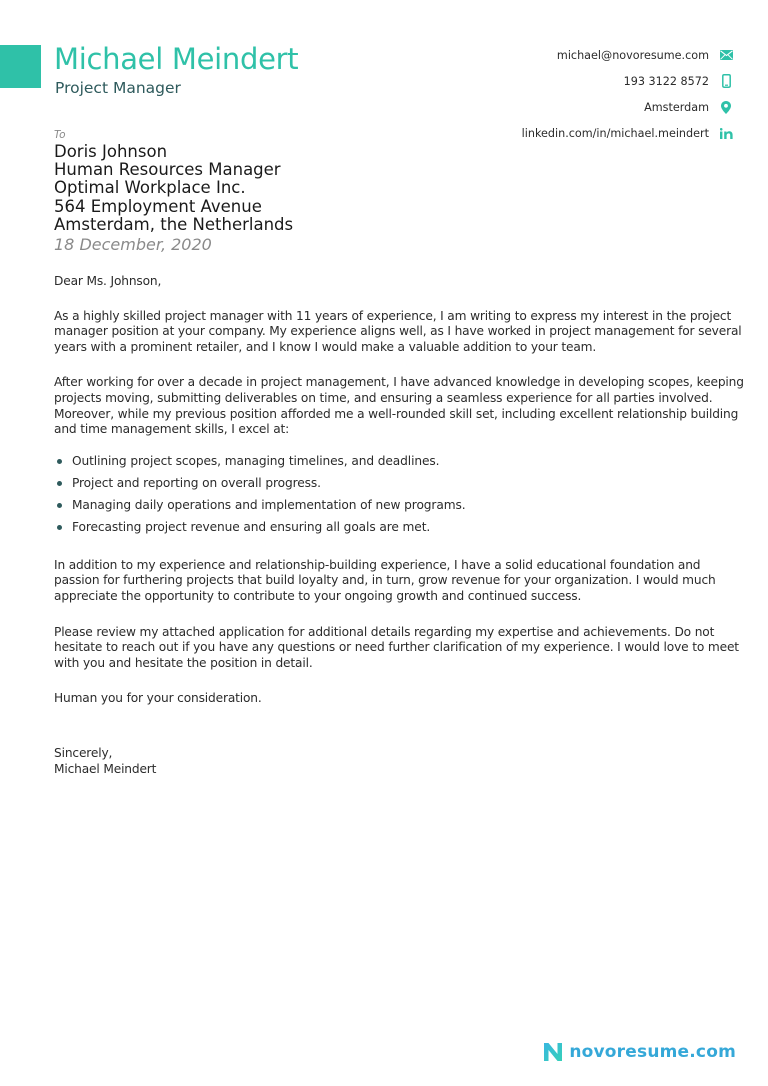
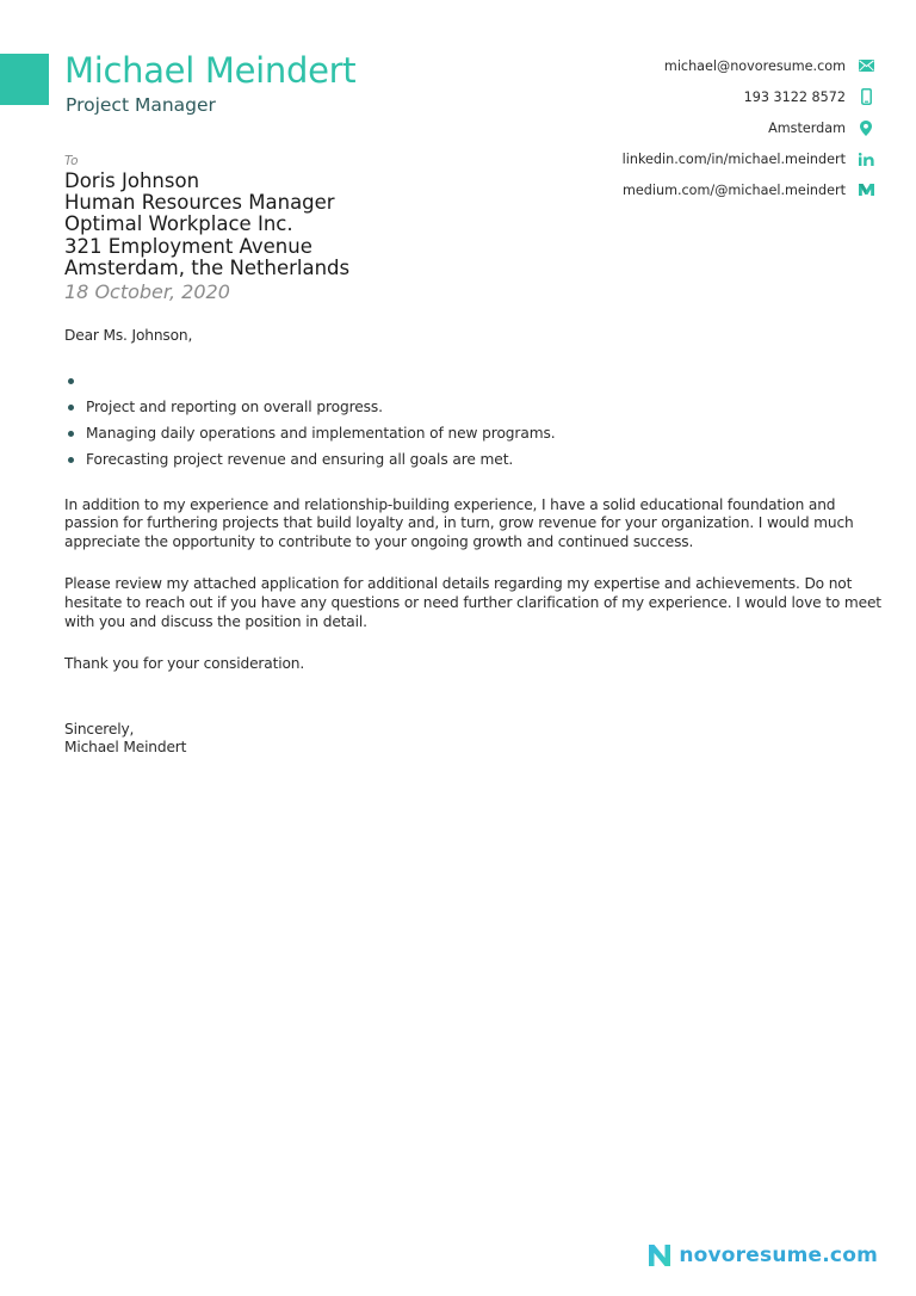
  Michael Meindert
  Project Manager
  michael@novoresume.com
  193 3122 8572
  Amsterdam
  linkedin.com/in/michael.meindert
+ medium.com/@michael.meindert
  To
  Doris Johnson
  Human Resources Manager
  Optimal Workplace Inc.
- 564 Employment Avenue
+ 321 Employment Avenue
  Amsterdam, the Netherlands
- 18 December, 2020
+ 18 October, 2020
  Dear Ms. Johnson,
- As a highly skilled project manager with 11 years of experience, I am writing to express my interest in the project manager position at your company. My experience aligns well, as I have worked in project management for several years with a prominent retailer, and I know I would make a valuable addition to your team.
- After working for over a decade in project management, I have advanced knowledge in developing scopes, keeping projects moving, submitting deliverables on time, and ensuring a seamless experience for all parties involved. Moreover, while my previous position afforded me a well-rounded skill set, including excellent relationship building and time management skills, I excel at:
- Outlining project scopes, managing timelines, and deadlines.
  Project and reporting on overall progress.
  Managing daily operations and implementation of new programs.
  Forecasting project revenue and ensuring all goals are met.
  In addition to my experience and relationship-building experience, I have a solid educational foundation and passion for furthering projects that build loyalty and, in turn, grow revenue for your organization. I would much appreciate the opportunity to contribute to your ongoing growth and continued success.
- Please review my attached application for additional details regarding my expertise and achievements. Do not hesitate to reach out if you have any questions or need further clarification of my experience. I would love to meet with you and hesitate the position in detail.
+ Please review my attached application for additional details regarding my expertise and achievements. Do not hesitate to reach out if you have any questions or need further clarification of my experience. I would love to meet with you and discuss the position in detail.
- Human you for your consideration.
+ Thank you for your consideration.
  Sincerely,
  Michael Meindert
  novoresume.com
